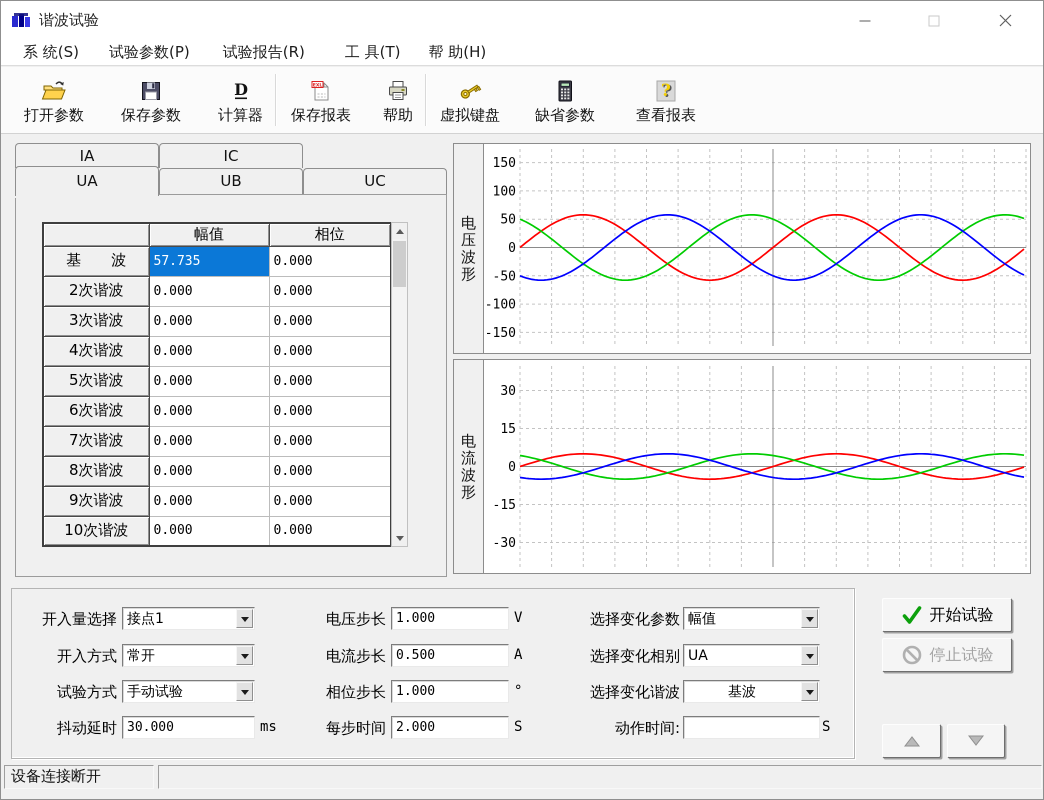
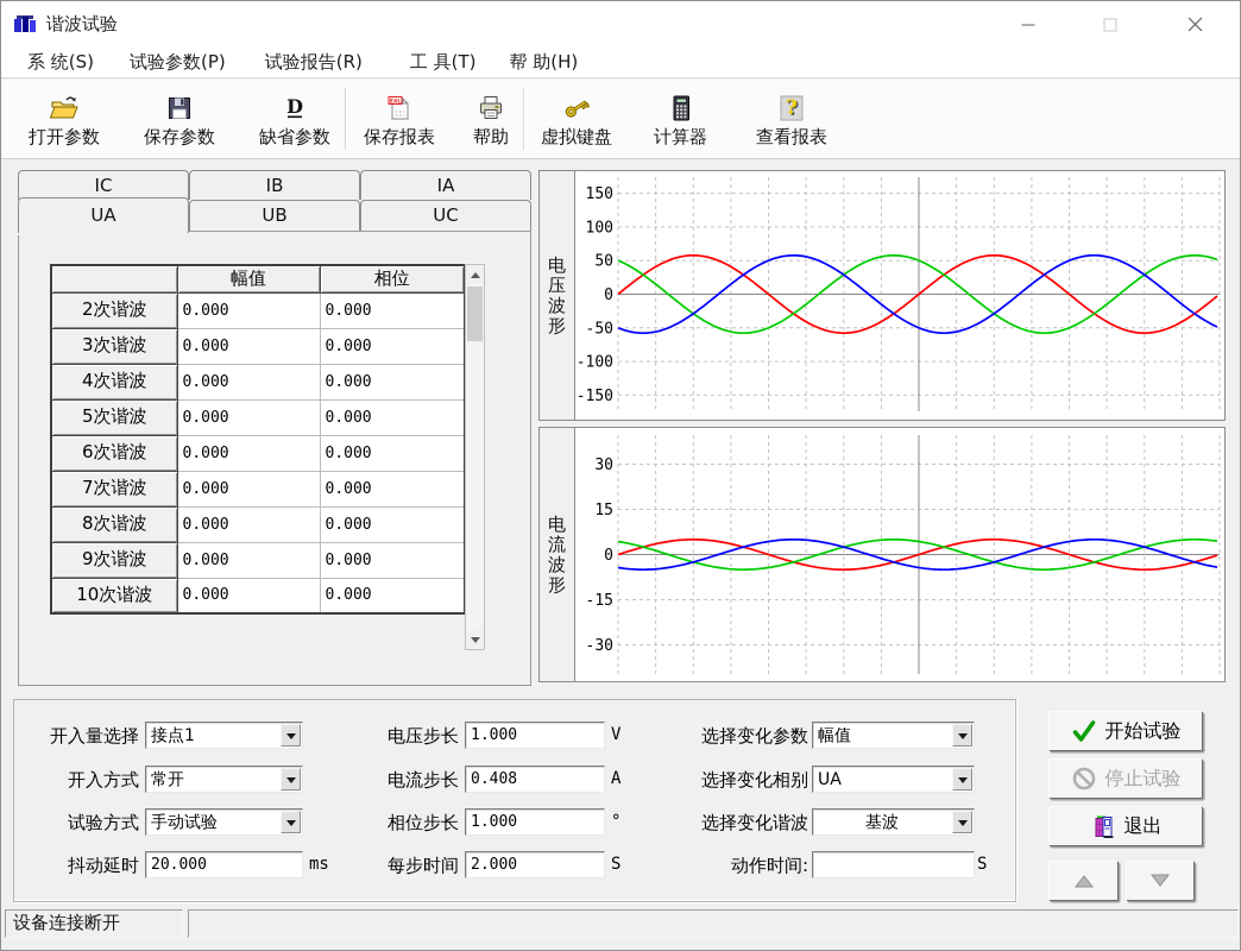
  谐波试验
  系 统(S)
  试验参数(P)
  试验报告(R)
  工 具(T)
  帮 助(H)
  打开参数
  保存参数
  D
- 计算器
+ 缺省参数
  保存报表
  帮助
  虚拟键盘
- 缺省参数
+ 计算器
  ?
  查看报表
- IA
+ IC
+ IB
- IC
+ IA
  UA
  UB
  UC
  	幅值	相位
- 基 波	57.735	0.000
  2次谐波	0.000	0.000
  3次谐波	0.000	0.000
  4次谐波	0.000	0.000
  5次谐波	0.000	0.000
  6次谐波	0.000	0.000
  7次谐波	0.000	0.000
  8次谐波	0.000	0.000
  9次谐波	0.000	0.000
  10次谐波	0.000	0.000
  电
  压
  波
  形
  150
  100
  50
  0
  -50
  -100
  -150
  电
  流
  波
  形
  30
  15
  0
  -15
  -30
  开入量选择
  接点1
  开入方式
  常开
  试验方式
  手动试验
  抖动延时
- 30.000
+ 20.000
  ms
  电压步长
  1.000
  V
  电流步长
- 0.500
+ 0.408
  A
  相位步长
  1.000
  °
  每步时间
  2.000
  S
  选择变化参数
  幅值
  选择变化相别
  UA
  选择变化谐波
  基波
  动作时间:
  S
  开始试验
  停止试验
+ 退出
  设备连接断开
